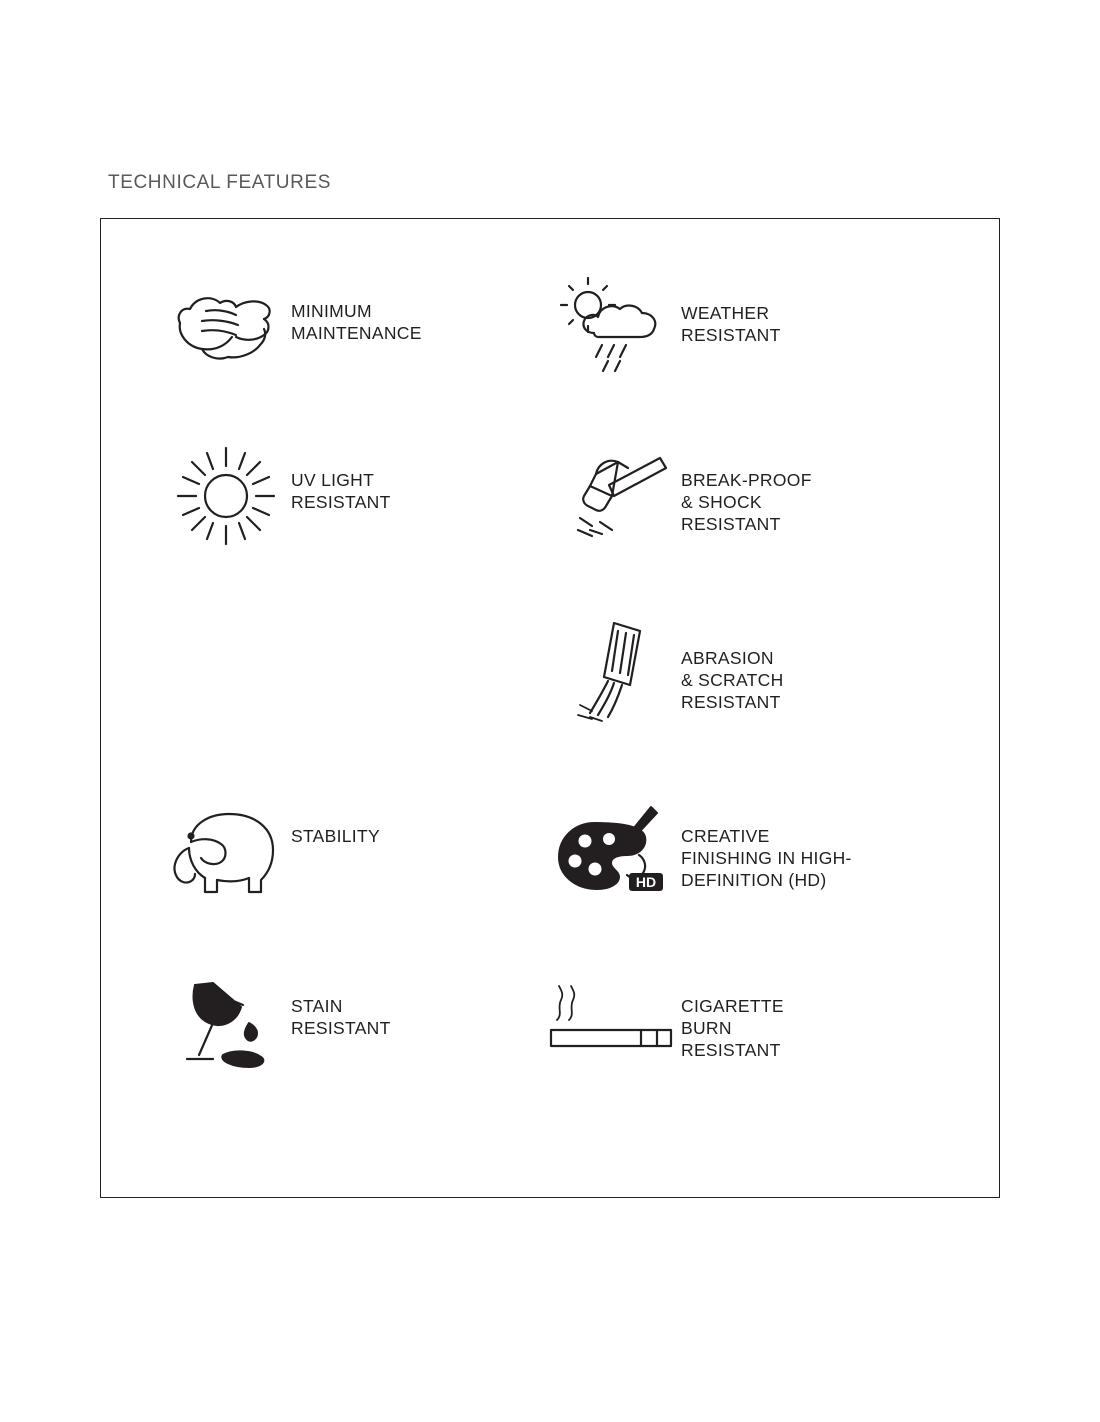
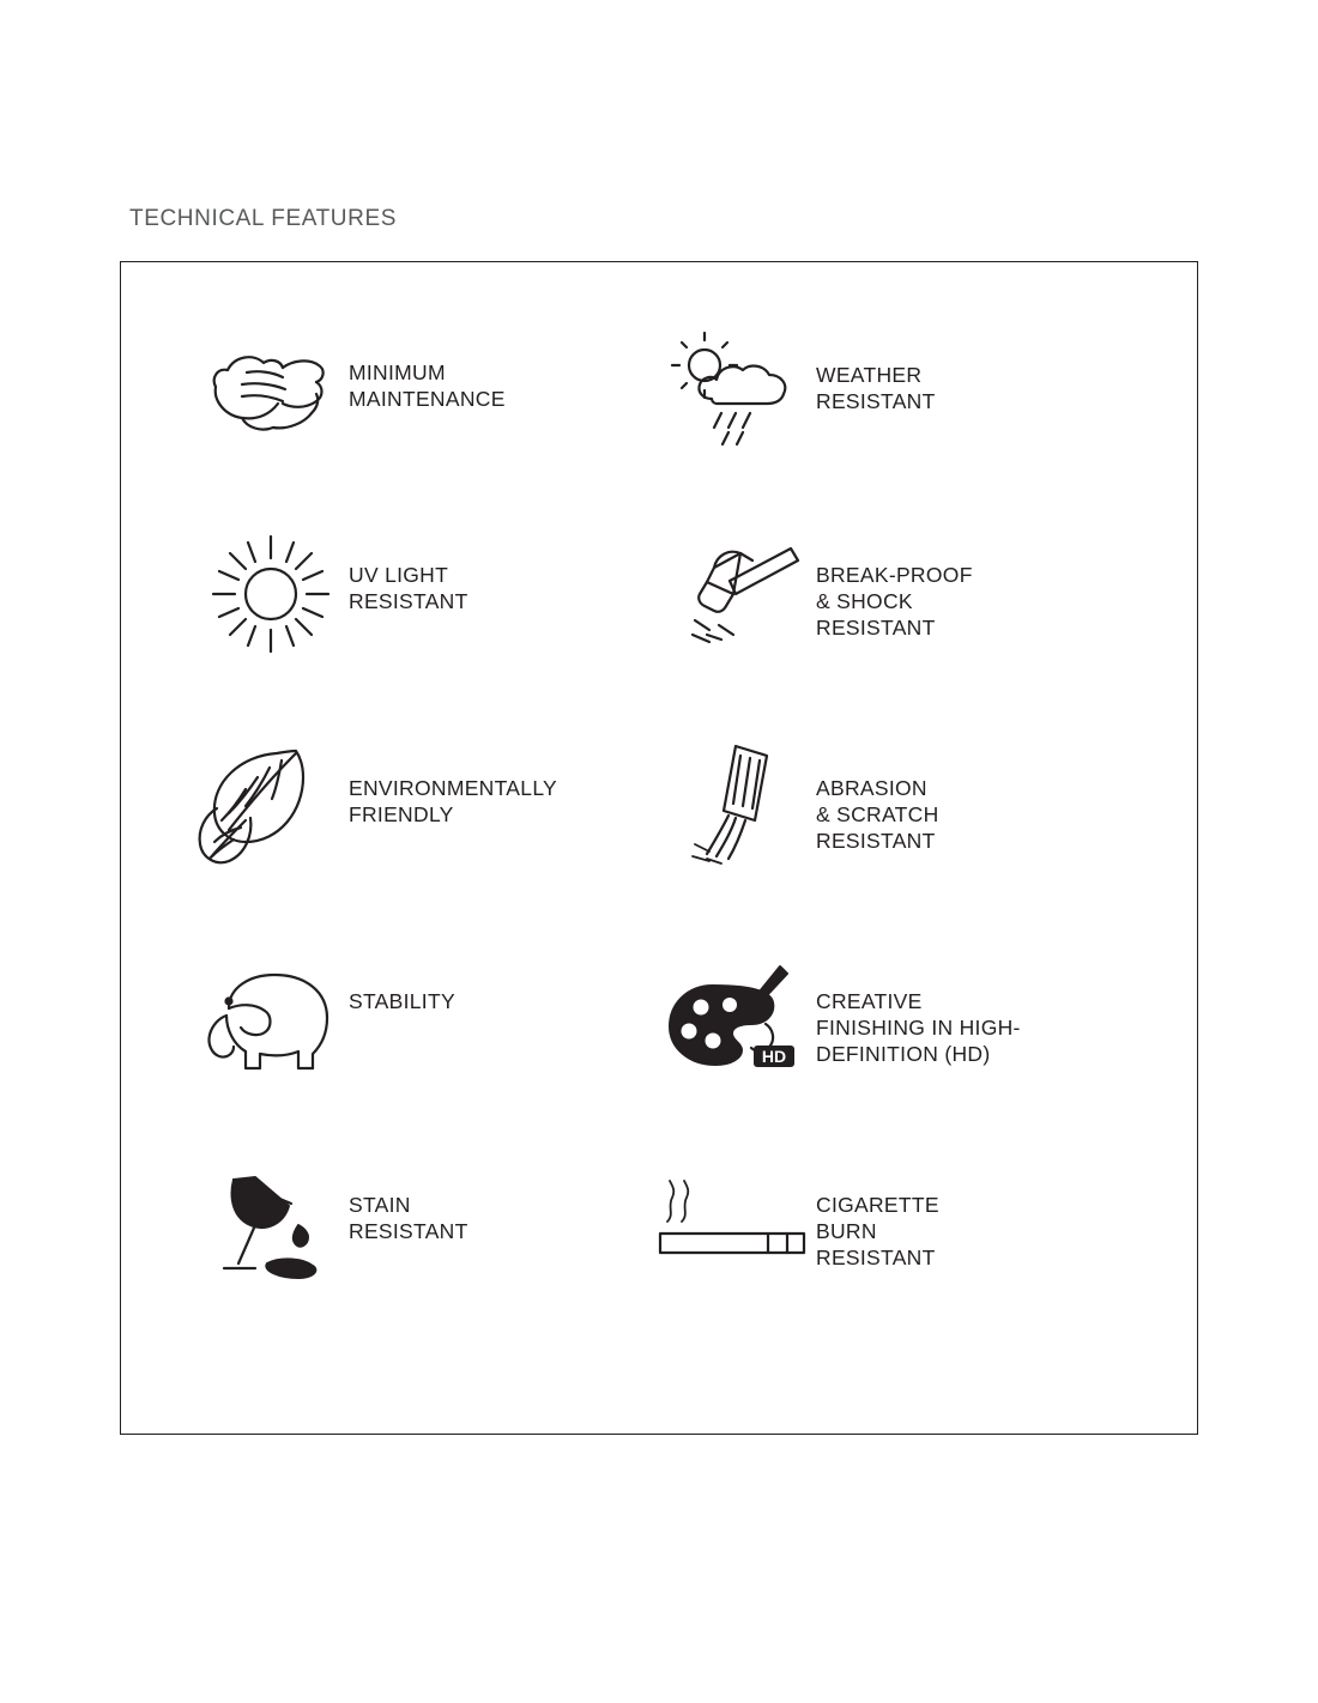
  TECHNICAL FEATURES
  MINIMUM
  MAINTENANCE
  WEATHER
  RESISTANT
  UV LIGHT
  RESISTANT
  BREAK-PROOF
  & SHOCK
  RESISTANT
+ ENVIRONMENTALLY
+ FRIENDLY
  ABRASION
  & SCRATCH
  RESISTANT
  STABILITY
  HD
  CREATIVE
  FINISHING IN HIGH-
  DEFINITION (HD)
  STAIN
  RESISTANT
  CIGARETTE
  BURN
  RESISTANT
